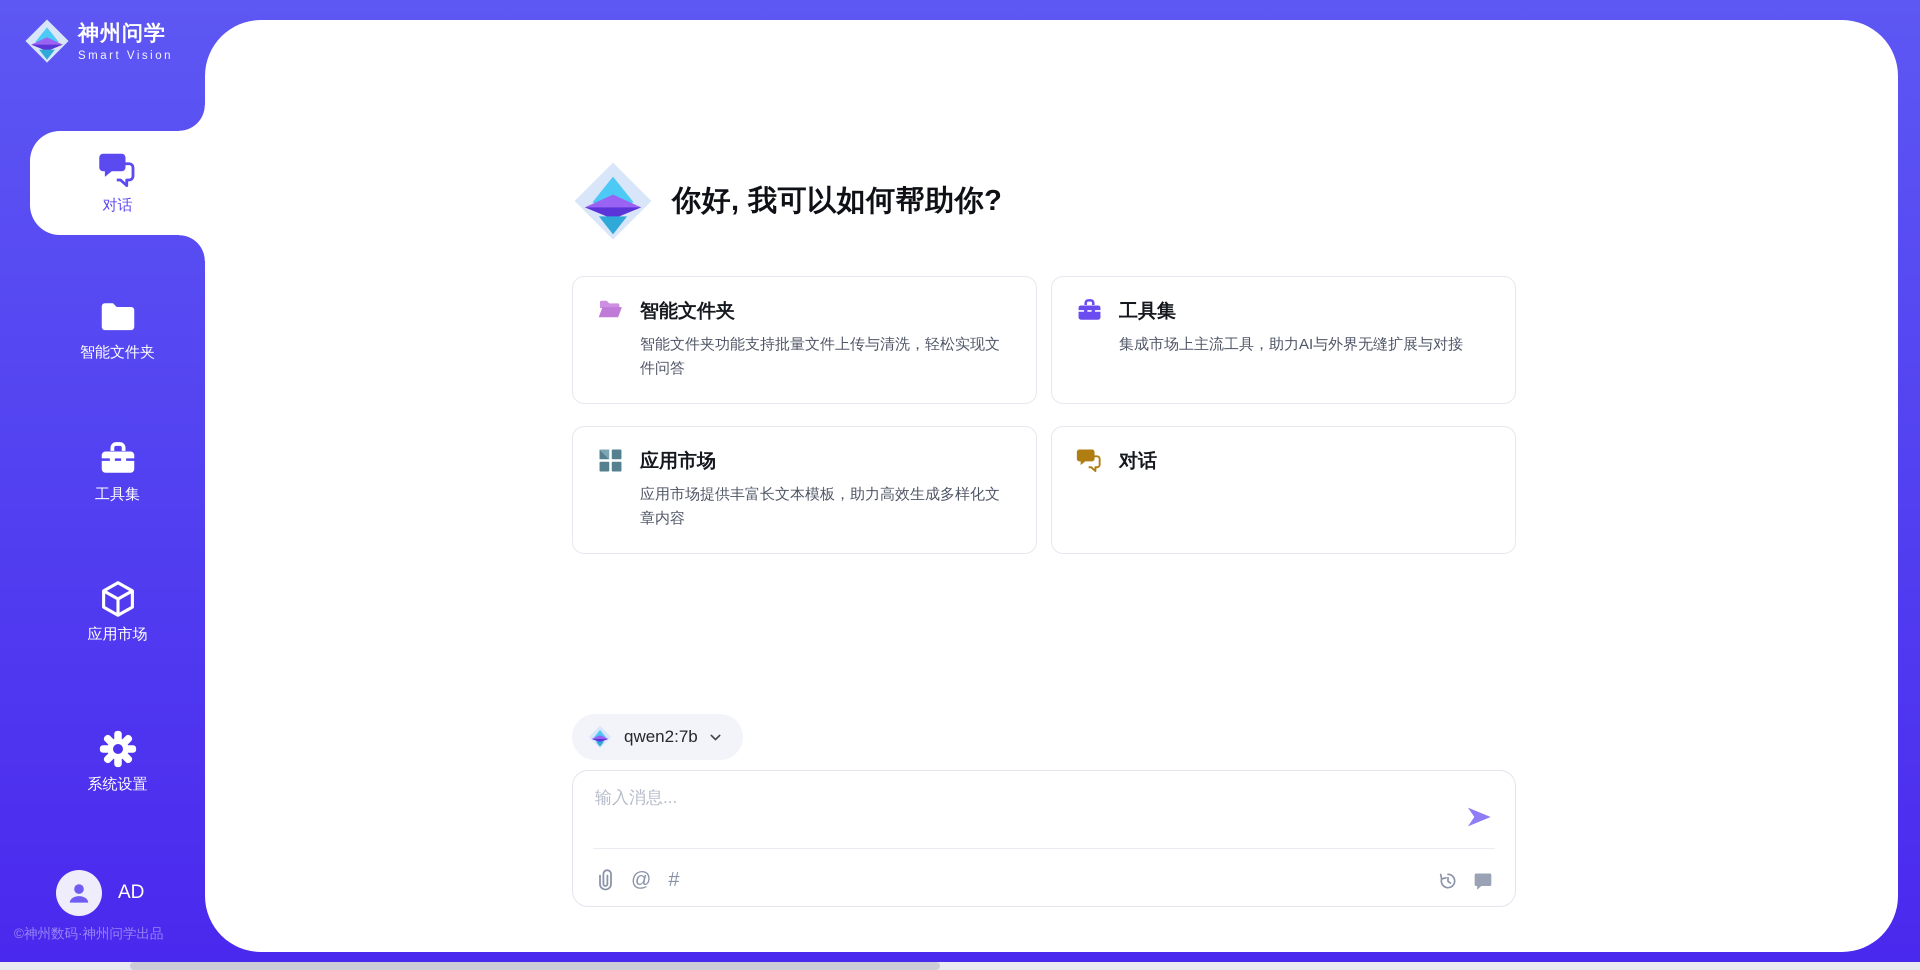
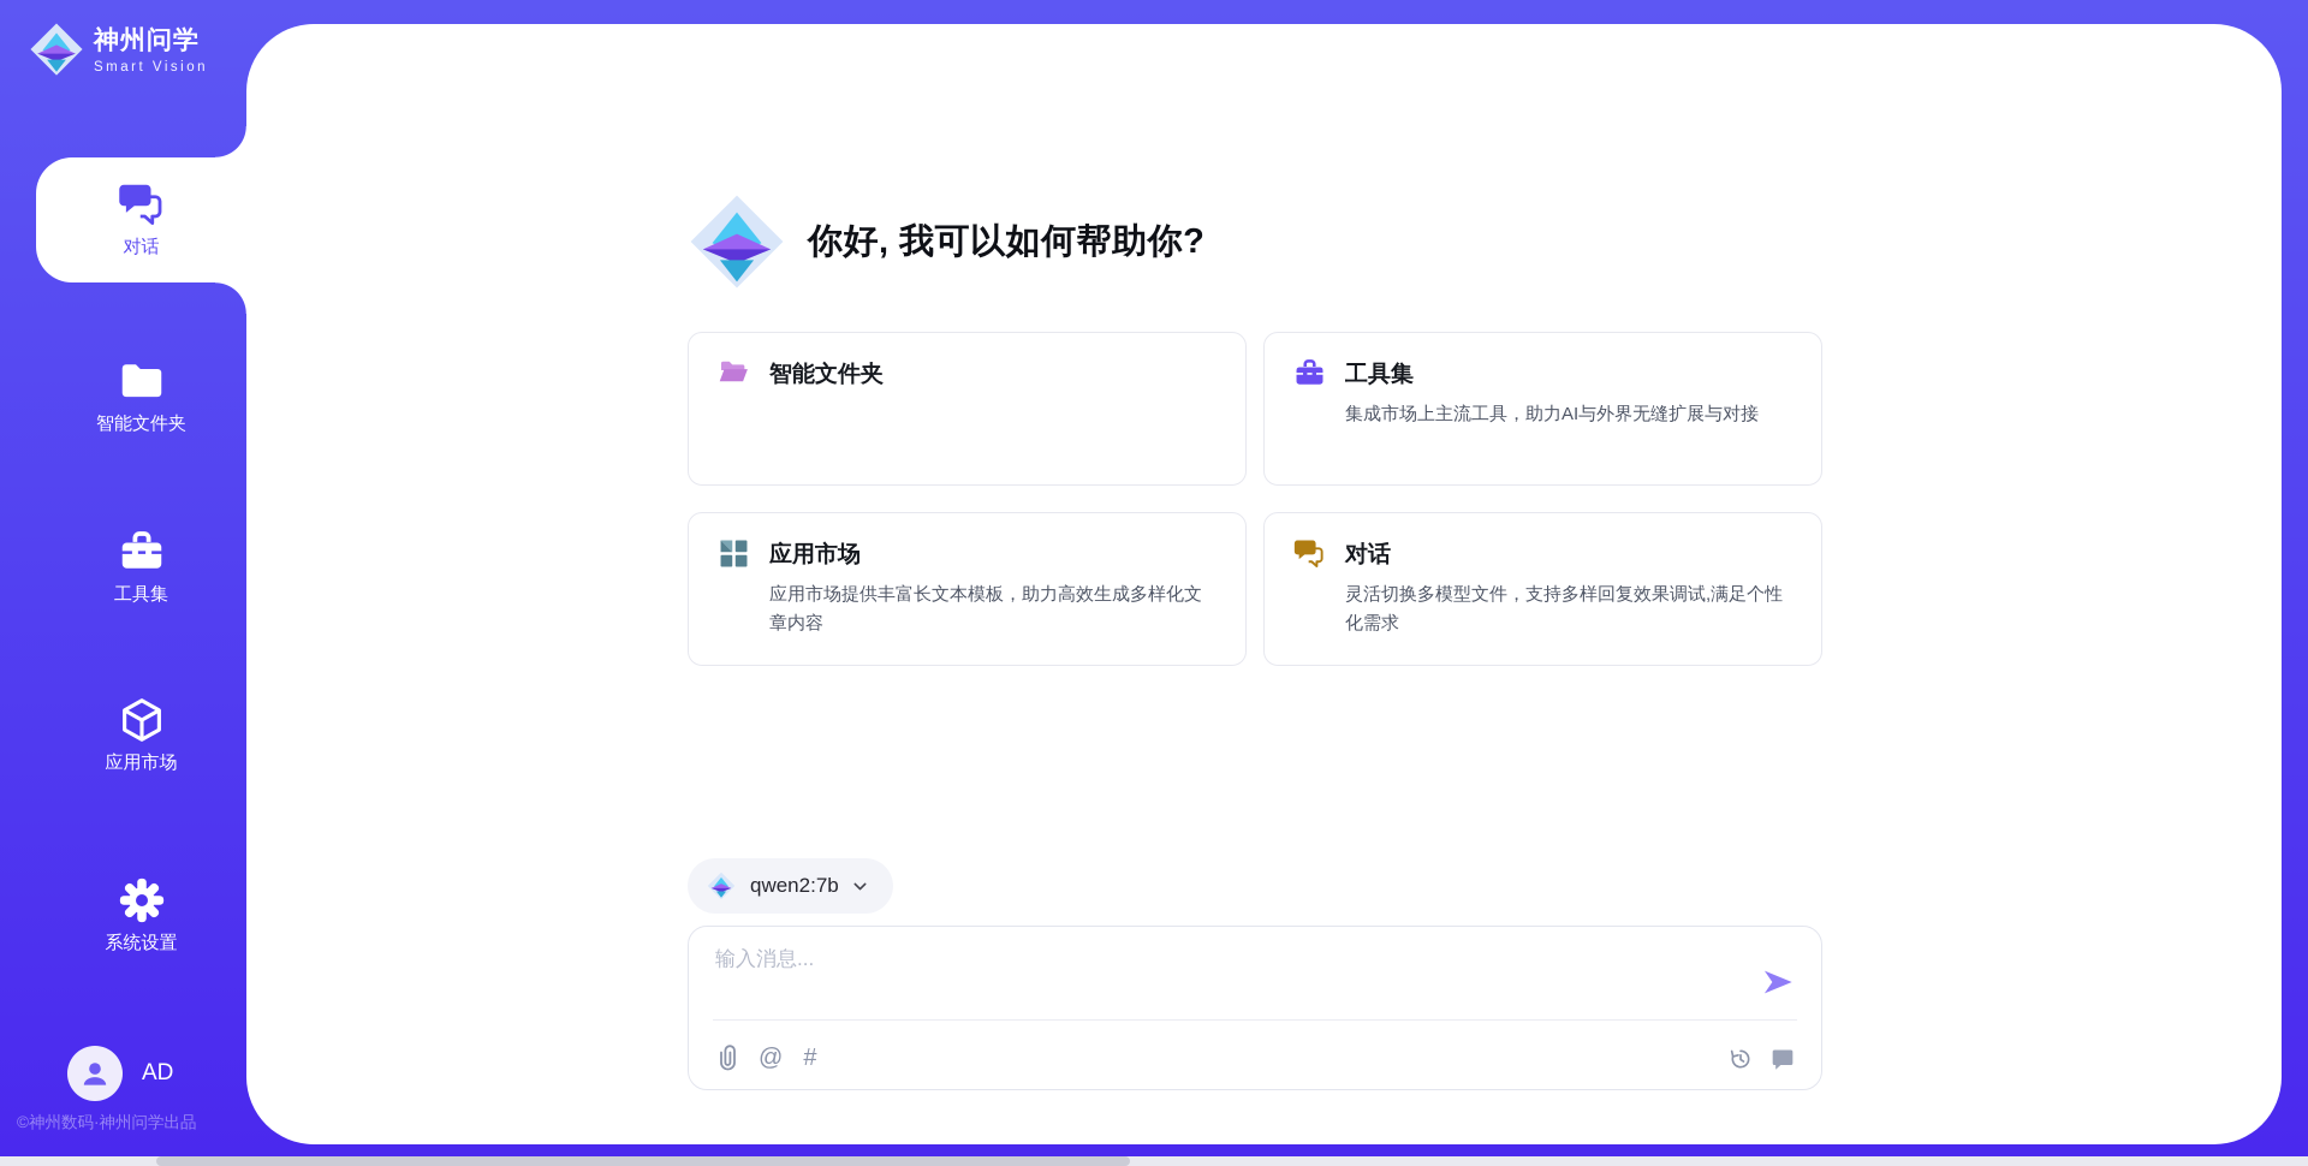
  你好, 我可以如何帮助你?
  智能文件夹
- 智能文件夹功能支持批量文件上传与清洗，轻松实现文件问答
  工具集
  集成市场上主流工具，助力AI与外界无缝扩展与对接
  应用市场
  应用市场提供丰富长文本模板，助力高效生成多样化文章内容
  对话
+ 灵活切换多模型文件，支持多样回复效果调试,满足个性化需求
  qwen2:7b
  输入消息...
  @
  #
  神州问学
  Smart Vision
  对话
  智能文件夹
  工具集
  应用市场
  系统设置
  AD
  ©神州数码·神州问学出品
